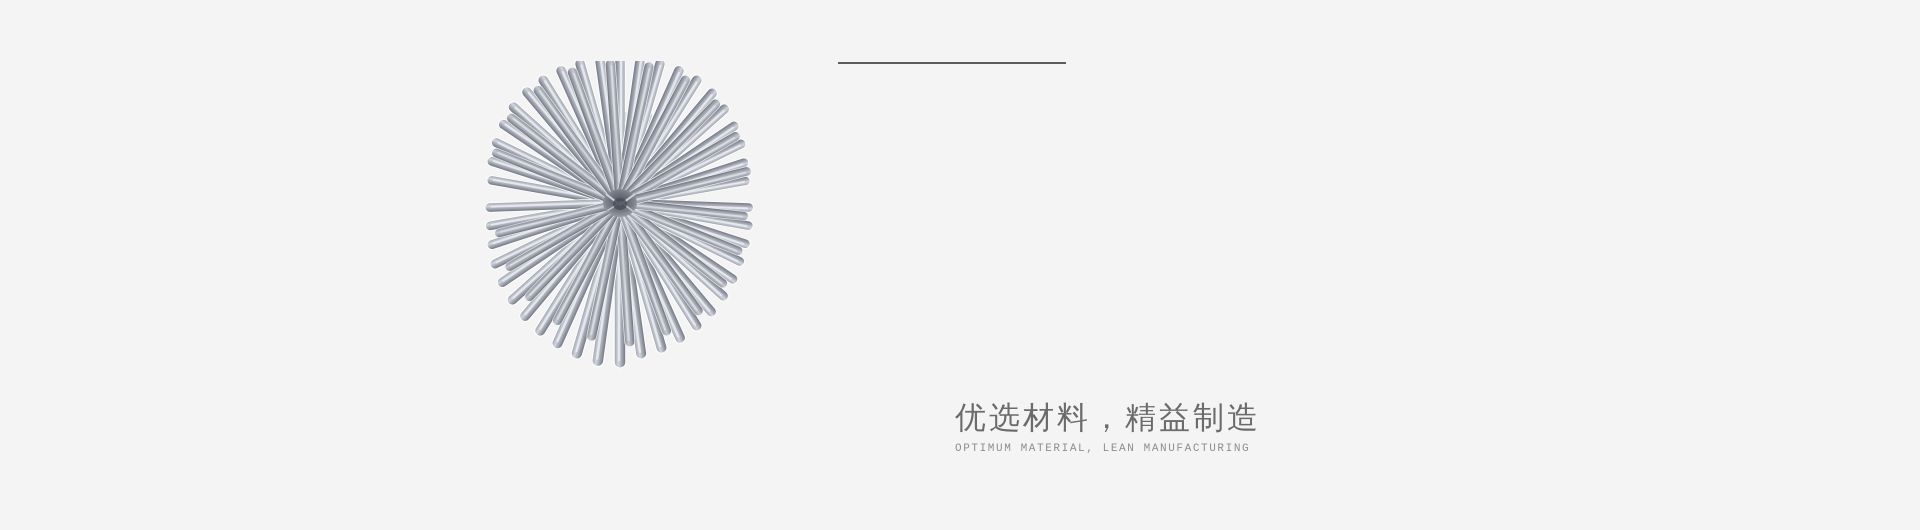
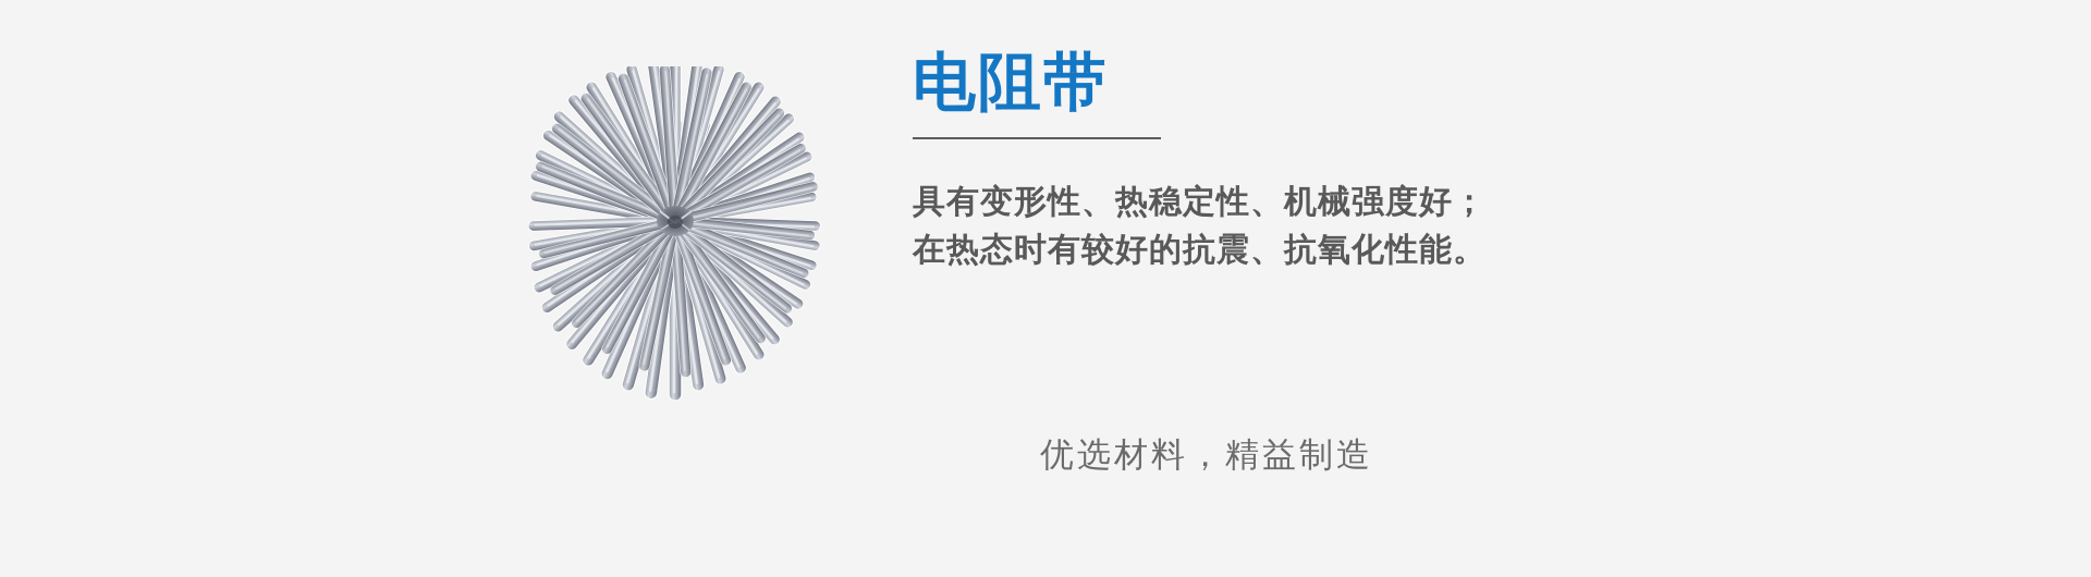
+ 电阻带
+ 具有变形性、热稳定性、机械强度好；
+ 在热态时有较好的抗震、抗氧化性能。
  优选材料，精益制造
- OPTIMUM MATERIAL, LEAN MANUFACTURING
